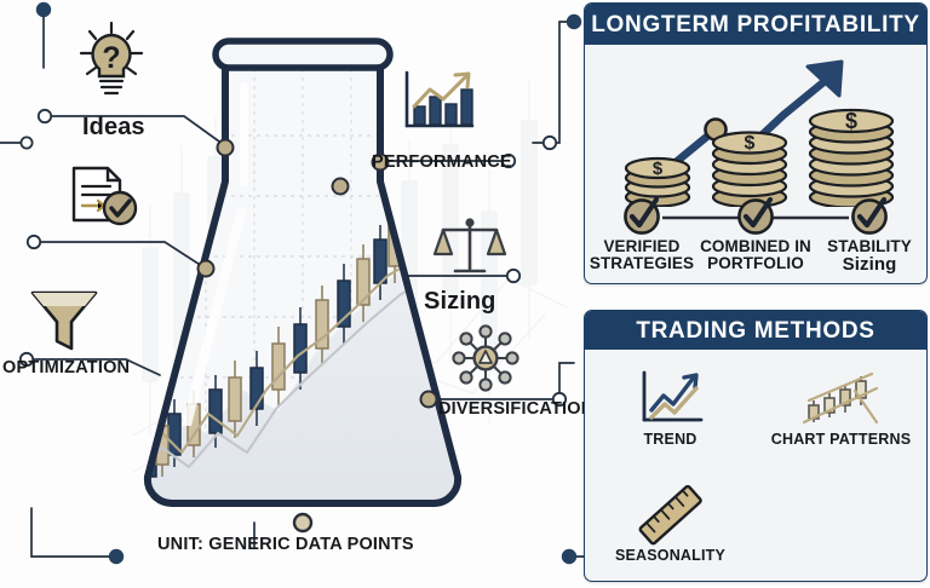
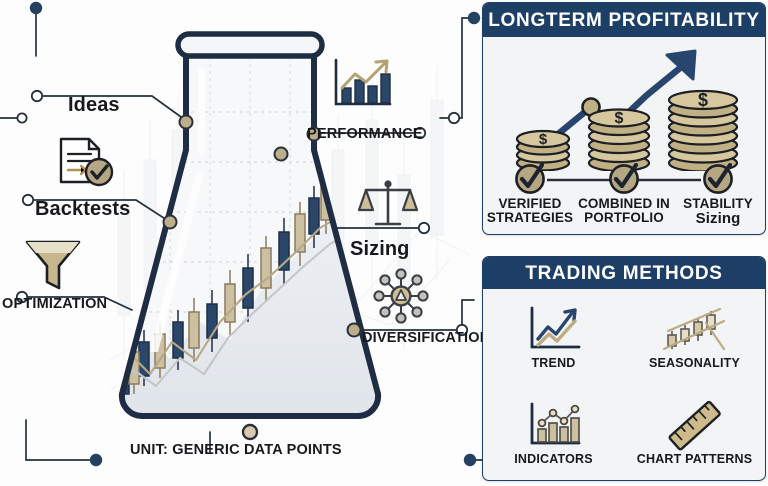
- ?
  Ideas
+ Backtests
  OPTIMIZATION
  UNIT: GENERIC DATA POINTS
  PERFORMANCE
  Sizing
  DIVERSIFICATIO
  LONGTERM PROFITABILITY
  $
  $
  $
  VERIFIED
  STRATEGIES
  COMBINED IN
  PORTFOLIO
  STABILITY
  Sizing
  TRADING METHODS
  TREND
- CHART PATTERNS
+ SEASONALITY
+ INDICATORS
- SEASONALITY
+ CHART PATTERNS
